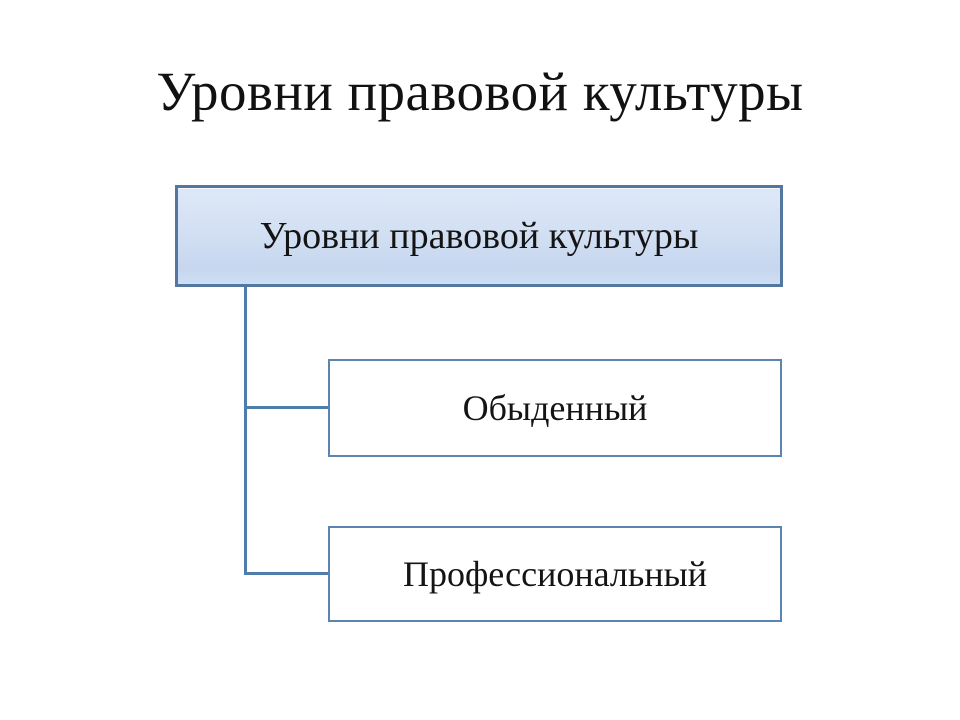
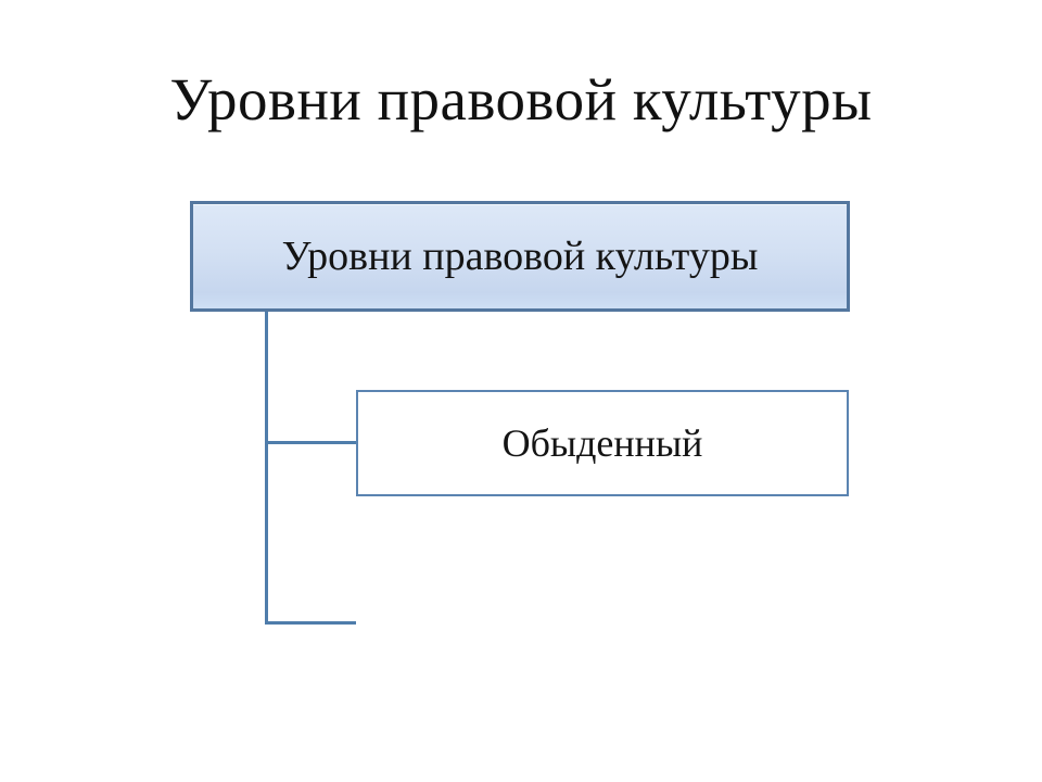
  Уровни правовой культуры
  Уровни правовой культуры
  Обыденный
- Профессиональный
